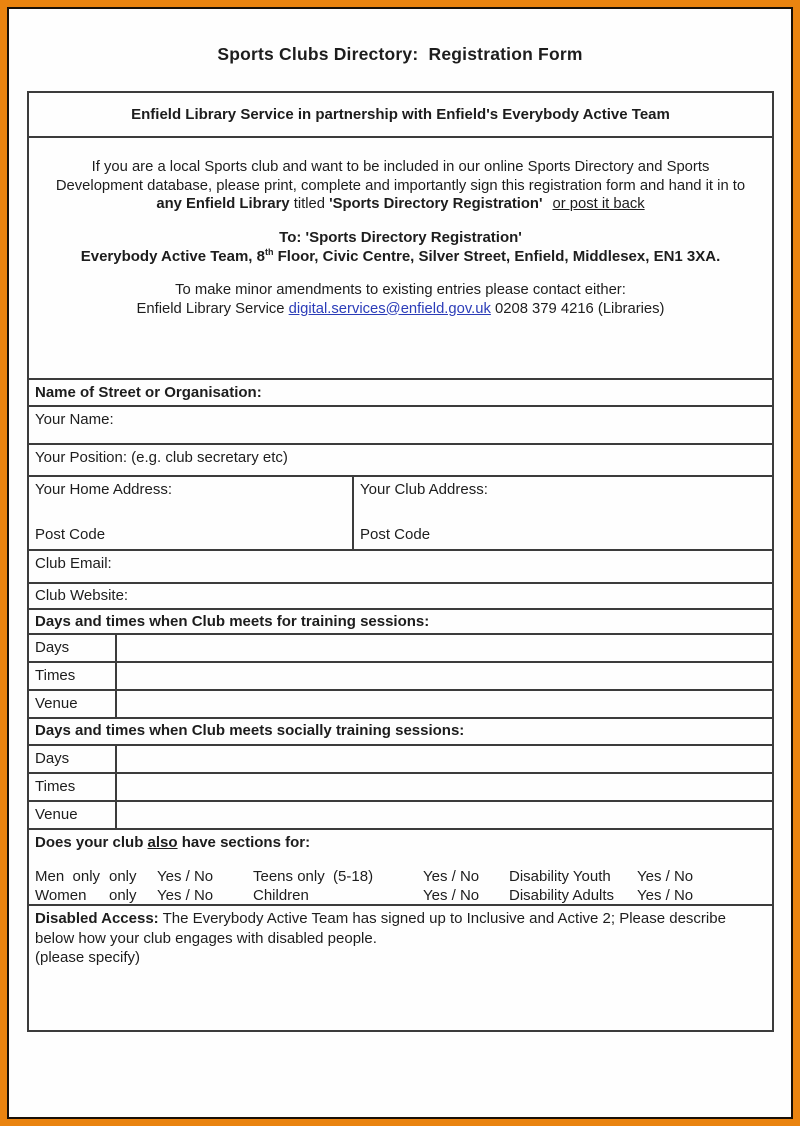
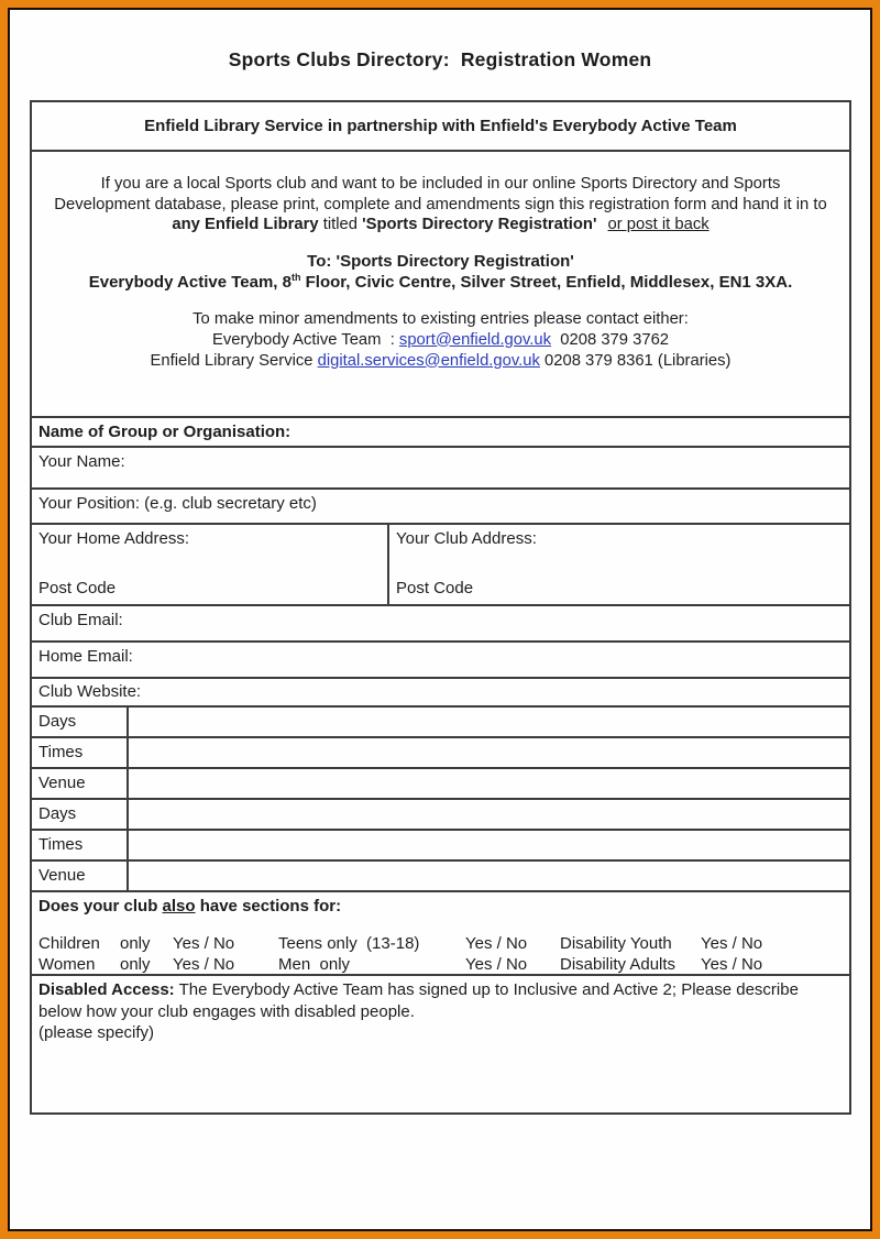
- Sports Clubs Directory: Registration Form
+ Sports Clubs Directory: Registration Women
  Enfield Library Service in partnership with Enfield's Everybody Active Team
- If you are a local Sports club and want to be included in our online Sports Directory and Sports Development database, please print, complete and importantly sign this registration form and hand it in to any Enfield Library titled 'Sports Directory Registration' or post it back
+ If you are a local Sports club and want to be included in our online Sports Directory and Sports Development database, please print, complete and amendments sign this registration form and hand it in to any Enfield Library titled 'Sports Directory Registration' or post it back
  To: 'Sports Directory Registration'
  Everybody Active Team, 8th Floor, Civic Centre, Silver Street, Enfield, Middlesex, EN1 3XA.
  To make minor amendments to existing entries please contact either:
+ Everybody Active Team : sport@enfield.gov.uk 0208 379 3762
- Enfield Library Service digital.services@enfield.gov.uk 0208 379 4216 (Libraries)
+ Enfield Library Service digital.services@enfield.gov.uk 0208 379 8361 (Libraries)
- Name of Street or Organisation:
+ Name of Group or Organisation:
  Your Name:
  Your Position: (e.g. club secretary etc)
  Your Home Address:
  Post Code
  Your Club Address:
  Post Code
  Club Email:
+ Home Email:
  Club Website:
- Days and times when Club meets for training sessions:
  Days
  Times
  Venue
- Days and times when Club meets socially training sessions:
  Days
  Times
  Venue
  Does your club also have sections for:
- Men only
+ Children
  only
  Yes / No
- Teens only (5-18)
+ Teens only (13-18)
  Yes / No
  Disability Youth
  Yes / No
  Women
  only
  Yes / No
- Children
+ Men only
  Yes / No
  Disability Adults
  Yes / No
  Disabled Access: The Everybody Active Team has signed up to Inclusive and Active 2; Please describe below how your club engages with disabled people.
  (please specify)
